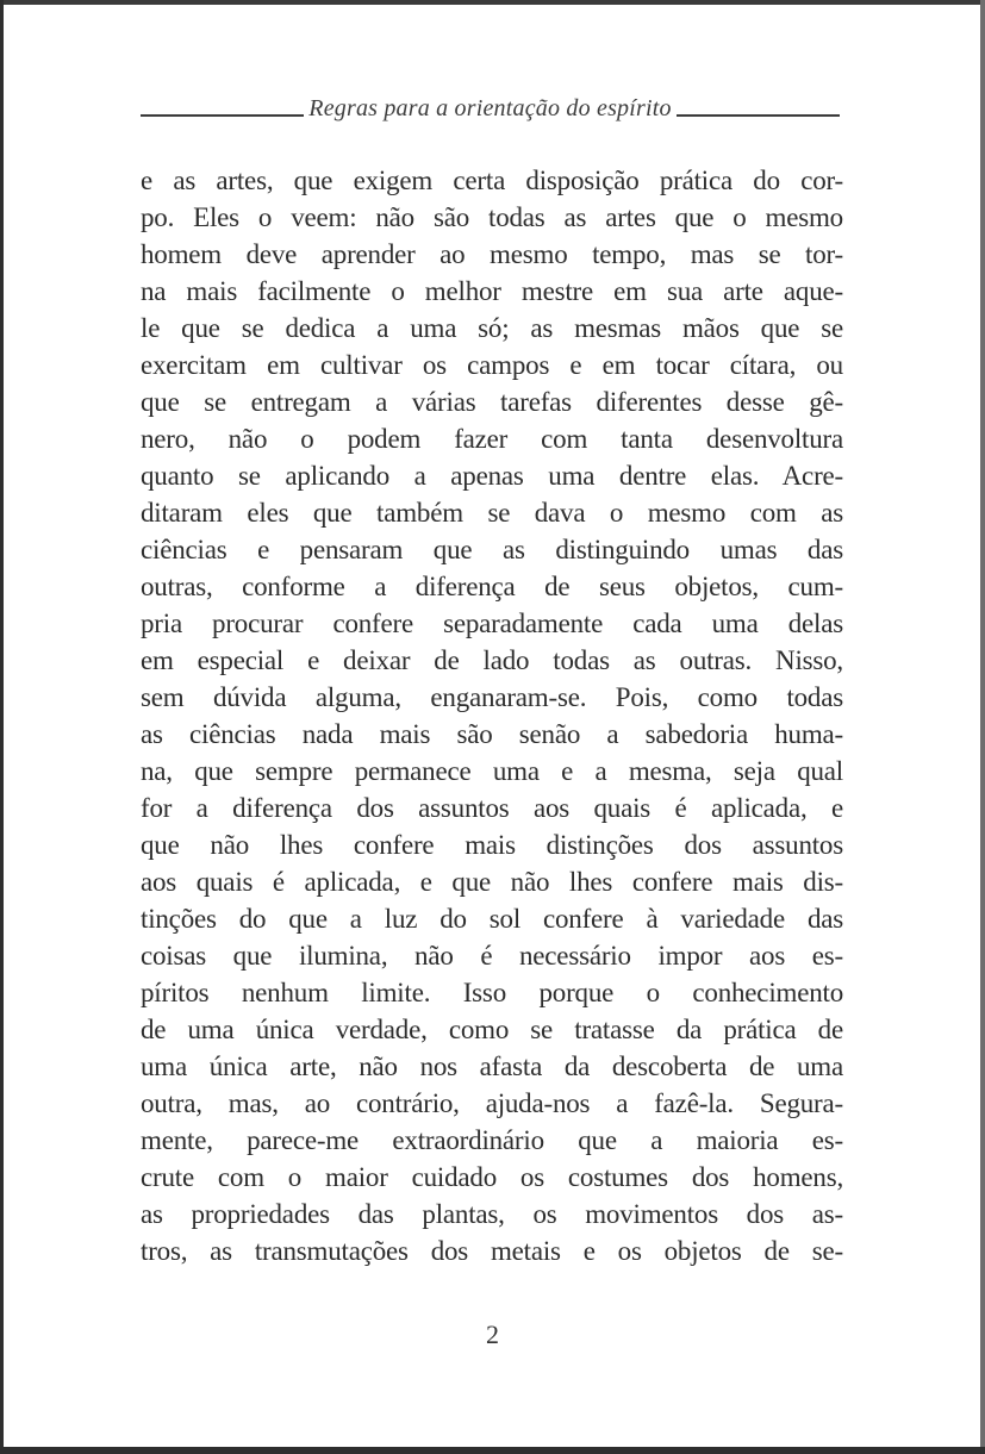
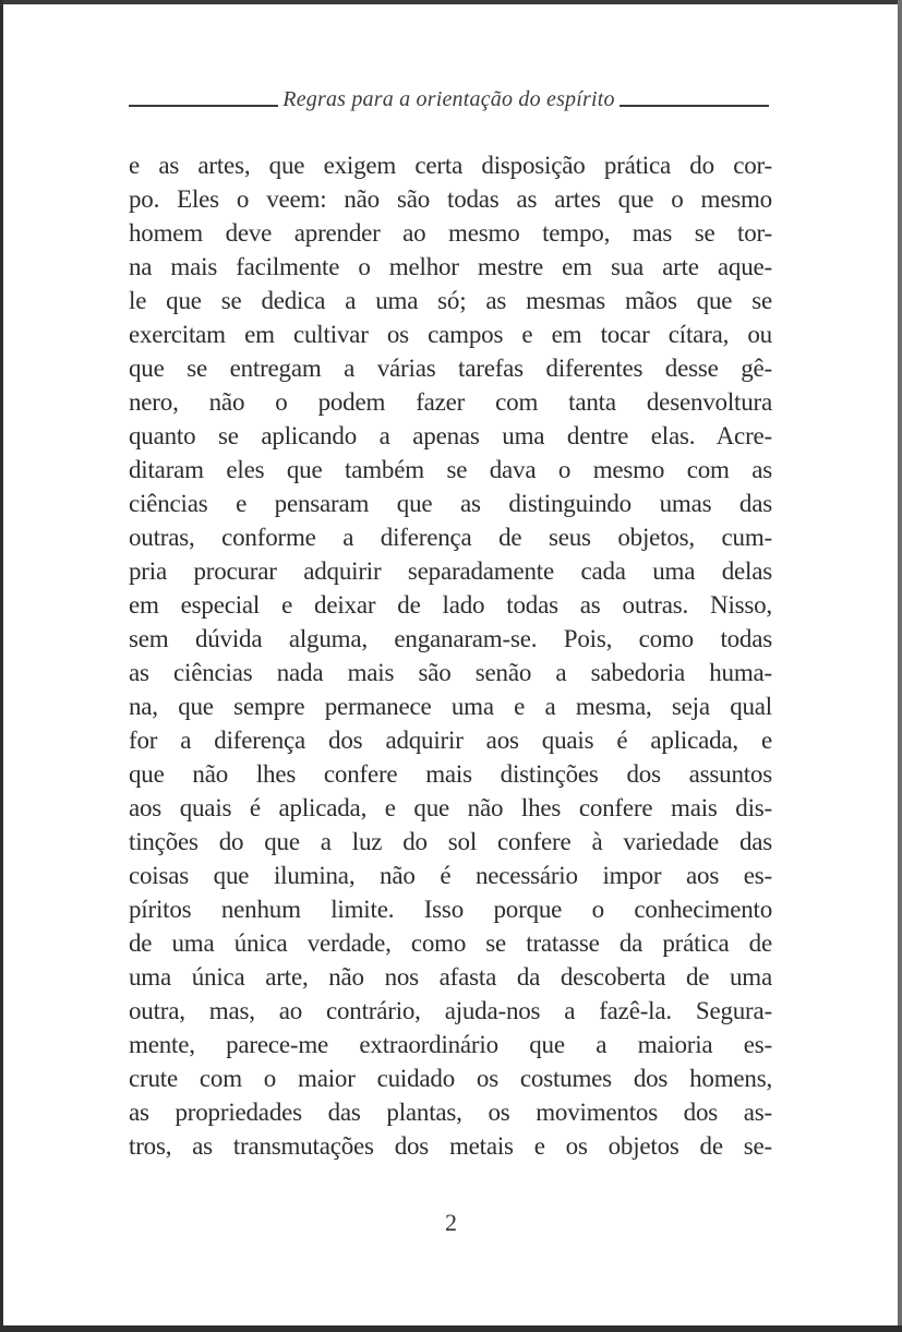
  Regras para a orientação do espírito
  e as artes, que exigem certa disposição prática do cor-
  po. Eles o veem: não são todas as artes que o mesmo
  homem deve aprender ao mesmo tempo, mas se tor-
  na mais facilmente o melhor mestre em sua arte aque-
  le que se dedica a uma só; as mesmas mãos que se
  exercitam em cultivar os campos e em tocar cítara, ou
  que se entregam a várias tarefas diferentes desse gê-
  nero, não o podem fazer com tanta desenvoltura
  quanto se aplicando a apenas uma dentre elas. Acre-
  ditaram eles que também se dava o mesmo com as
  ciências e pensaram que as distinguindo umas das
  outras, conforme a diferença de seus objetos, cum-
- pria procurar confere separadamente cada uma delas
+ pria procurar adquirir separadamente cada uma delas
  em especial e deixar de lado todas as outras. Nisso,
  sem dúvida alguma, enganaram-se. Pois, como todas
  as ciências nada mais são senão a sabedoria huma-
  na, que sempre permanece uma e a mesma, seja qual
- for a diferença dos assuntos aos quais é aplicada, e
+ for a diferença dos adquirir aos quais é aplicada, e
  que não lhes confere mais distinções dos assuntos
  aos quais é aplicada, e que não lhes confere mais dis-
  tinções do que a luz do sol confere à variedade das
  coisas que ilumina, não é necessário impor aos es-
  píritos nenhum limite. Isso porque o conhecimento
  de uma única verdade, como se tratasse da prática de
  uma única arte, não nos afasta da descoberta de uma
  outra, mas, ao contrário, ajuda-nos a fazê-la. Segura-
  mente, parece-me extraordinário que a maioria es-
  crute com o maior cuidado os costumes dos homens,
  as propriedades das plantas, os movimentos dos as-
  tros, as transmutações dos metais e os objetos de se-
  2
